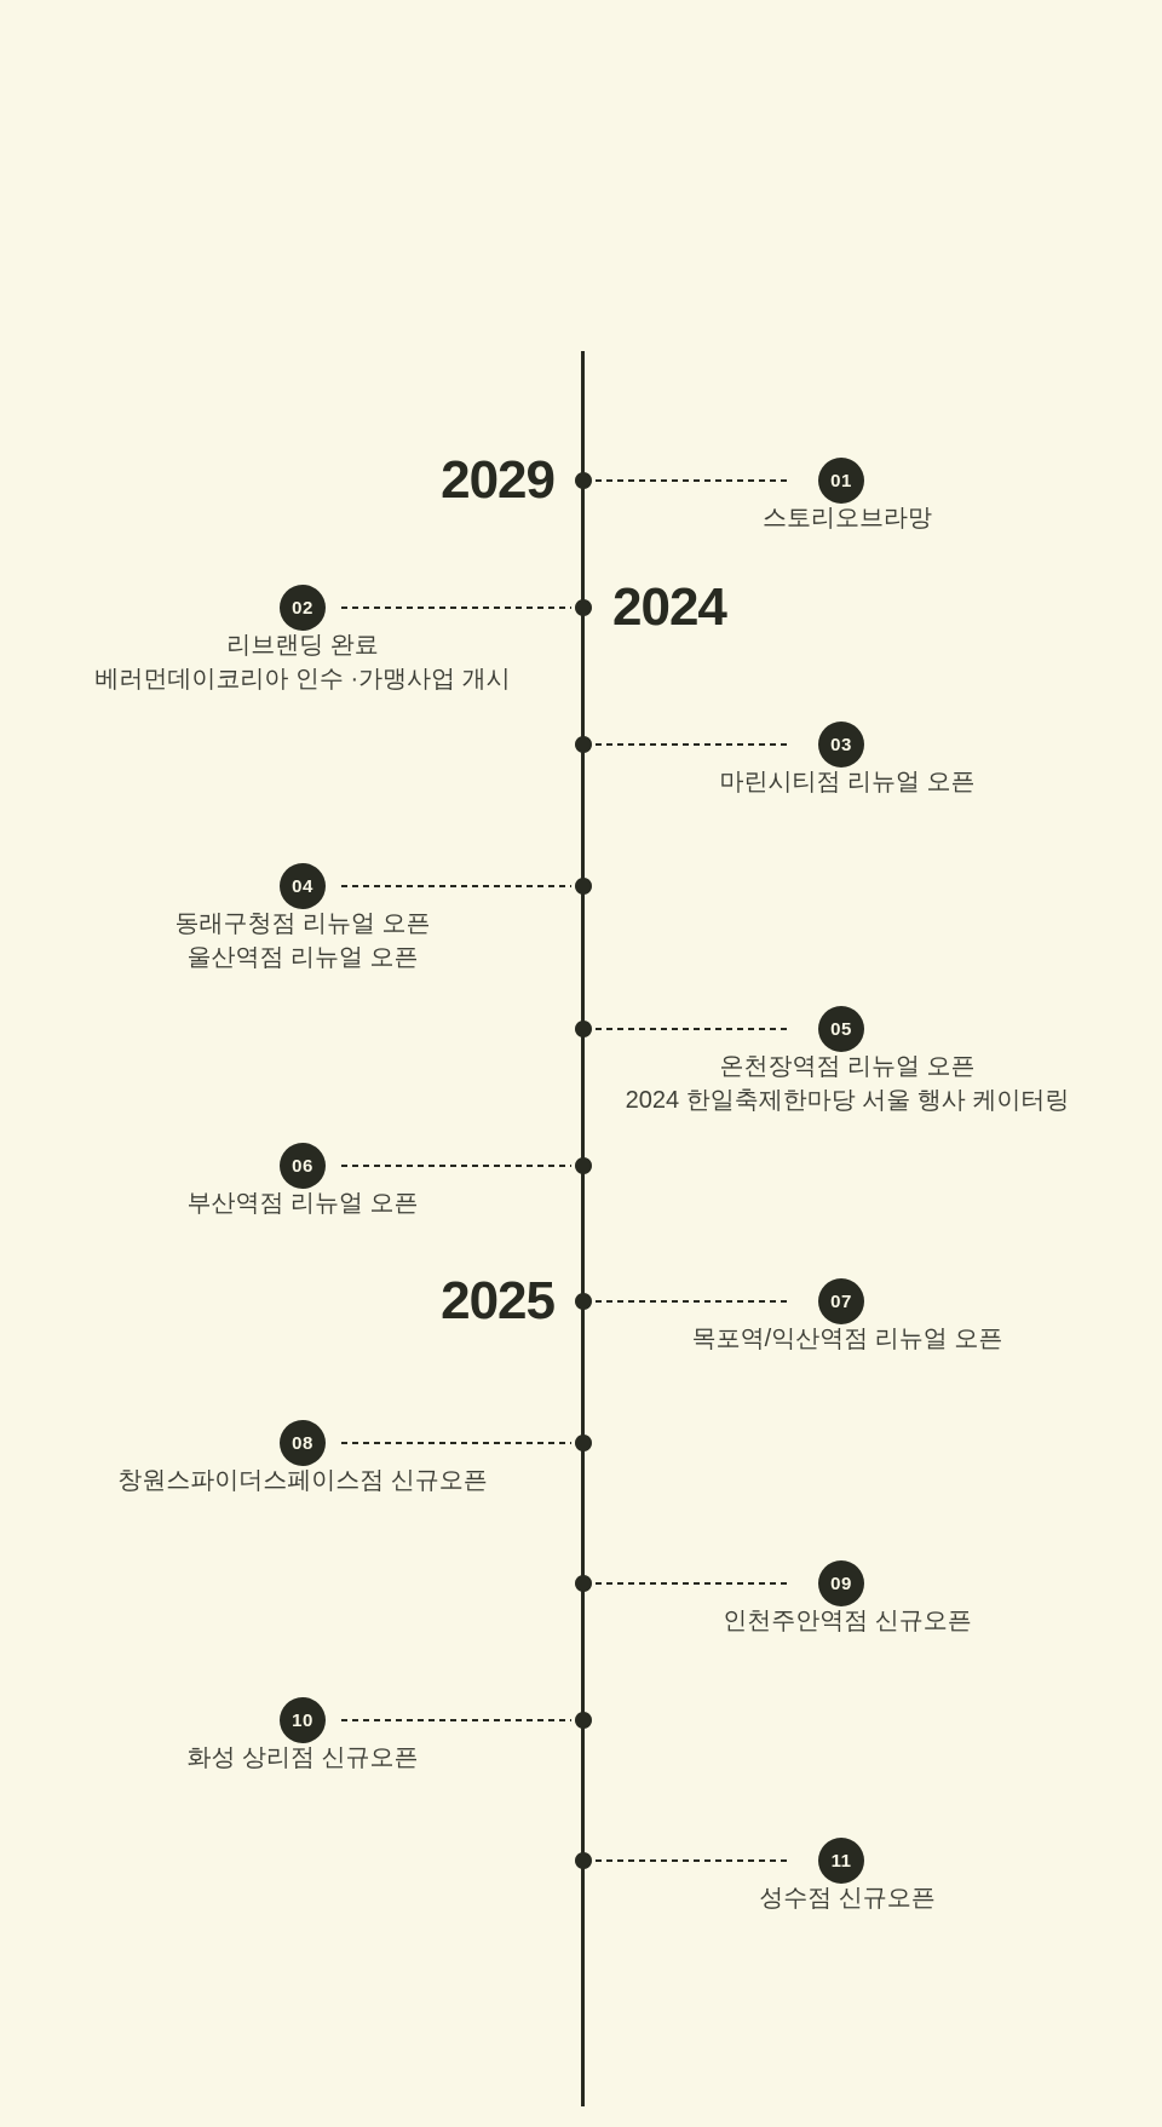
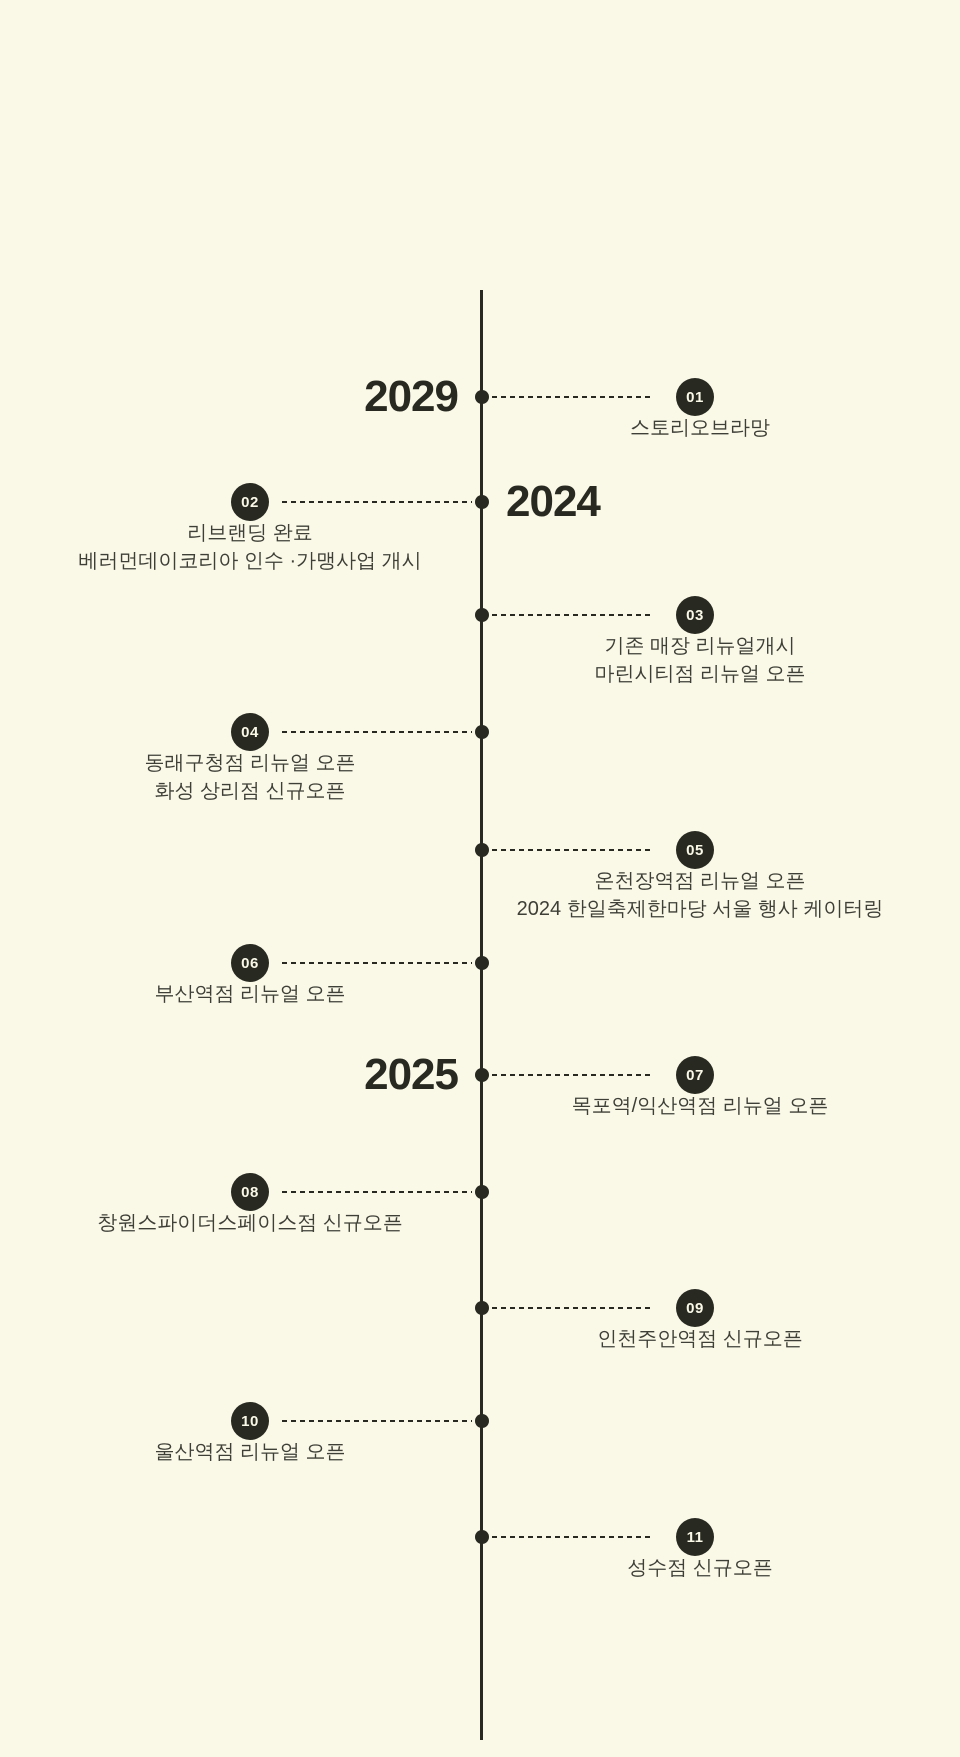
  2029
  01
  스토리오브라망
  2024
  02
  리브랜딩 완료
  베러먼데이코리아 인수 ·가맹사업 개시
  03
+ 기존 매장 리뉴얼개시
  마린시티점 리뉴얼 오픈
  04
  동래구청점 리뉴얼 오픈
- 울산역점 리뉴얼 오픈
+ 화성 상리점 신규오픈
  05
  온천장역점 리뉴얼 오픈
  2024 한일축제한마당 서울 행사 케이터링
  06
  부산역점 리뉴얼 오픈
  2025
  07
  목포역/익산역점 리뉴얼 오픈
  08
  창원스파이더스페이스점 신규오픈
  09
  인천주안역점 신규오픈
  10
- 화성 상리점 신규오픈
+ 울산역점 리뉴얼 오픈
  11
  성수점 신규오픈
